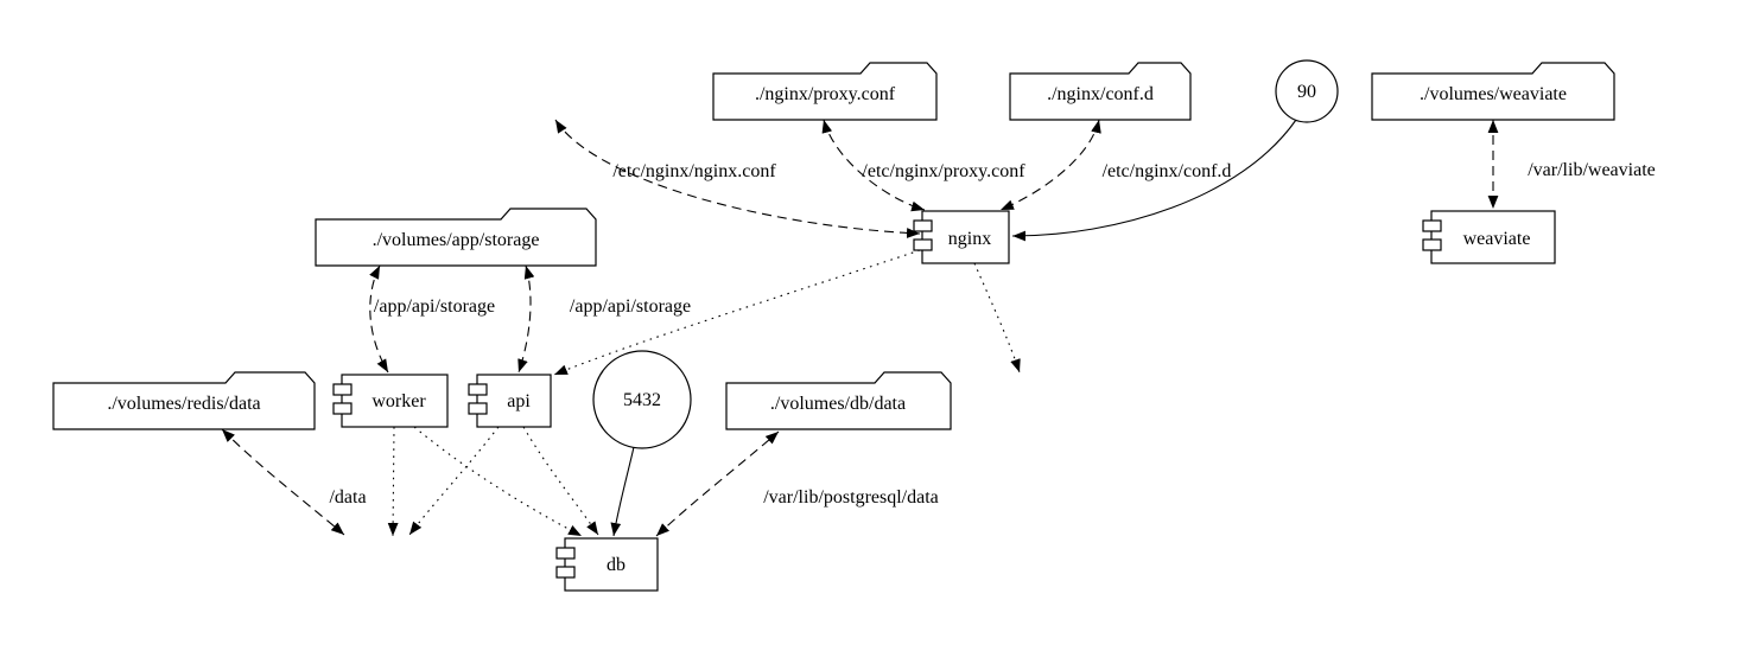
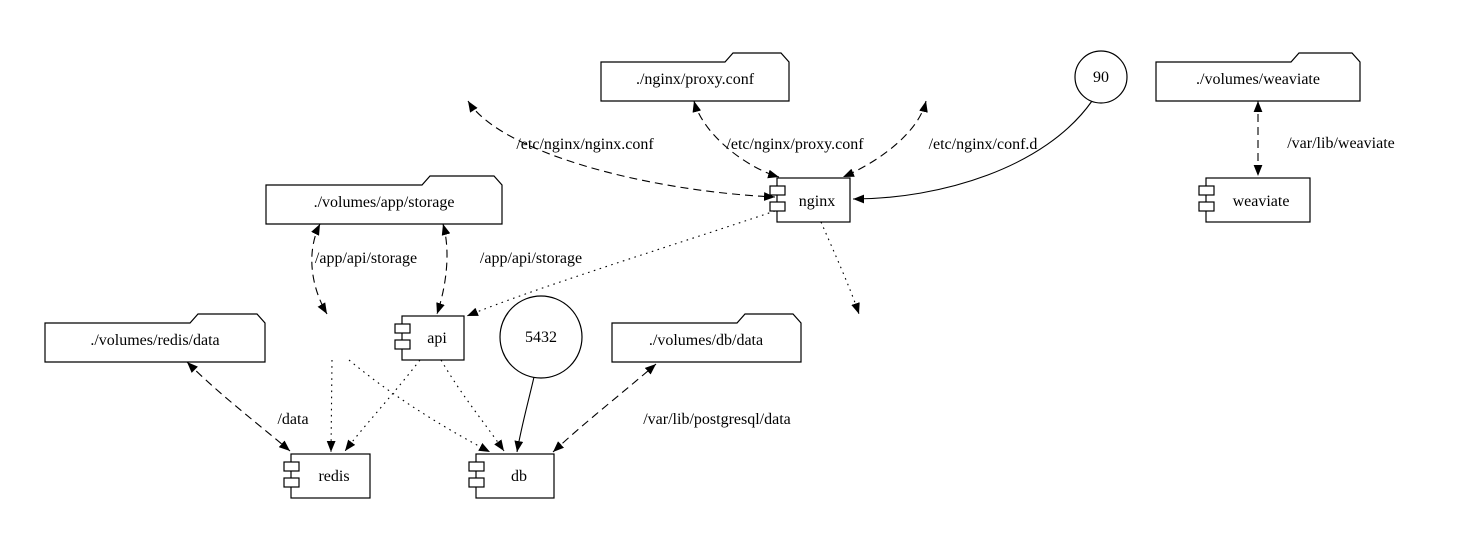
  /etc/nginx/nginx.conf
  /etc/nginx/proxy.conf
  /etc/nginx/conf.d
  /var/lib/weaviate
  /app/api/storage
  /app/api/storage
  /data
  /var/lib/postgresql/data
  ./nginx/proxy.conf
- ./nginx/conf.d
  90
  ./volumes/weaviate
  ./volumes/app/storage
  nginx
  weaviate
  ./volumes/redis/data
- worker
  api
  5432
  ./volumes/db/data
+ redis
  db
